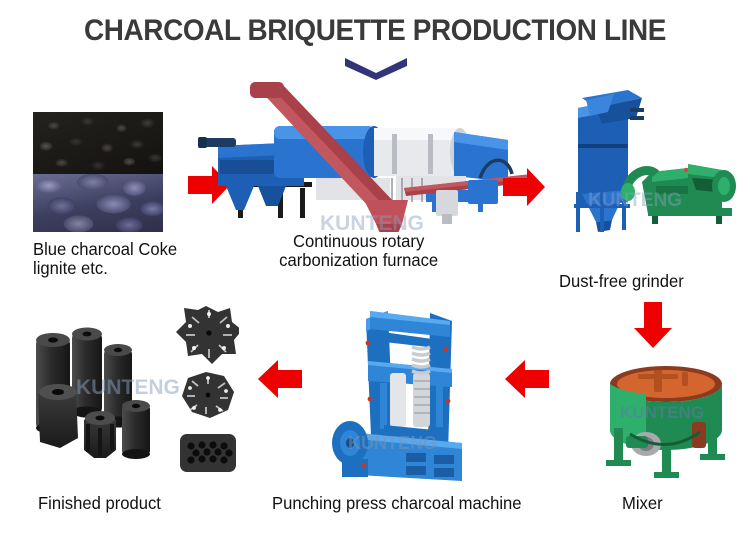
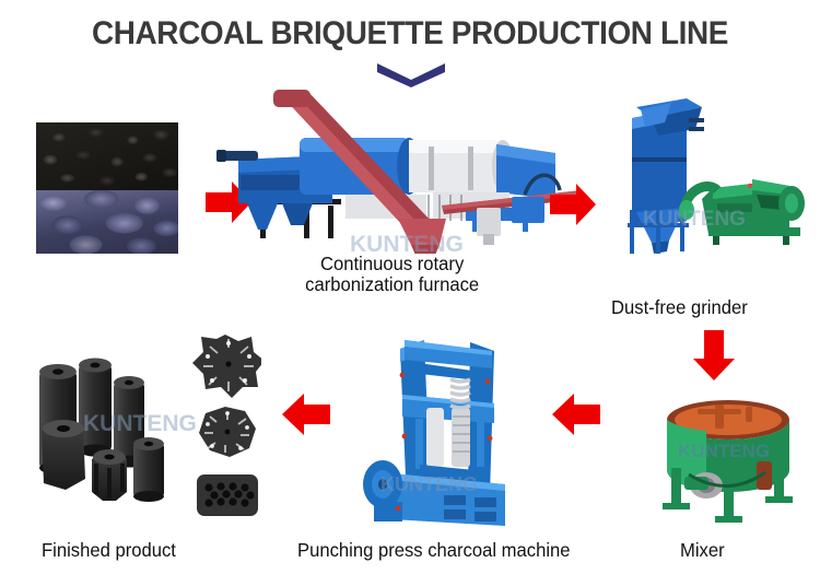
  CHARCOAL BRIQUETTE PRODUCTION LINE
- Blue charcoal Coke
- lignite etc.
  KUNTENG
  Continuous rotary
  carbonization furnace
  KUNTENG
  Dust-free grinder
  KUNTENG
  Mixer
  KUNTENG
  Punching press charcoal machine
  KUNTENG
  Finished product
